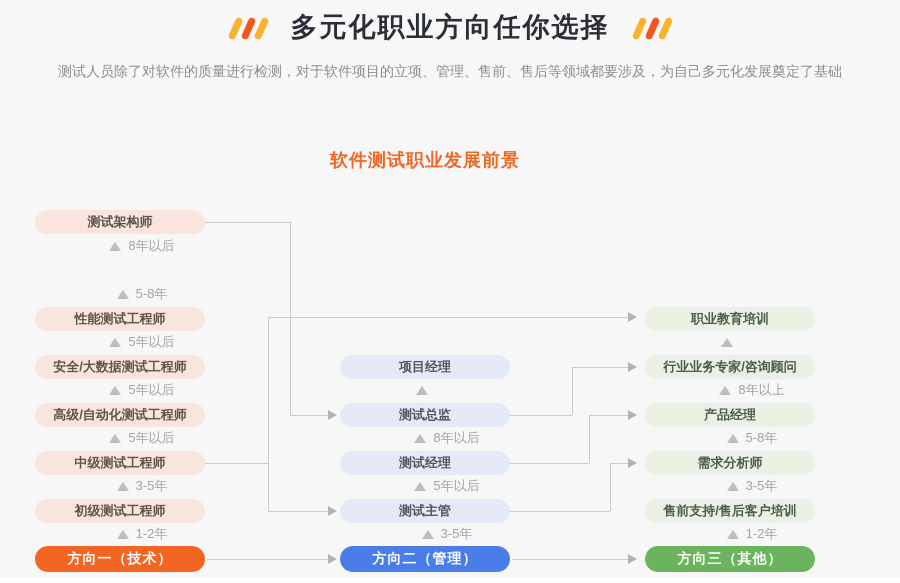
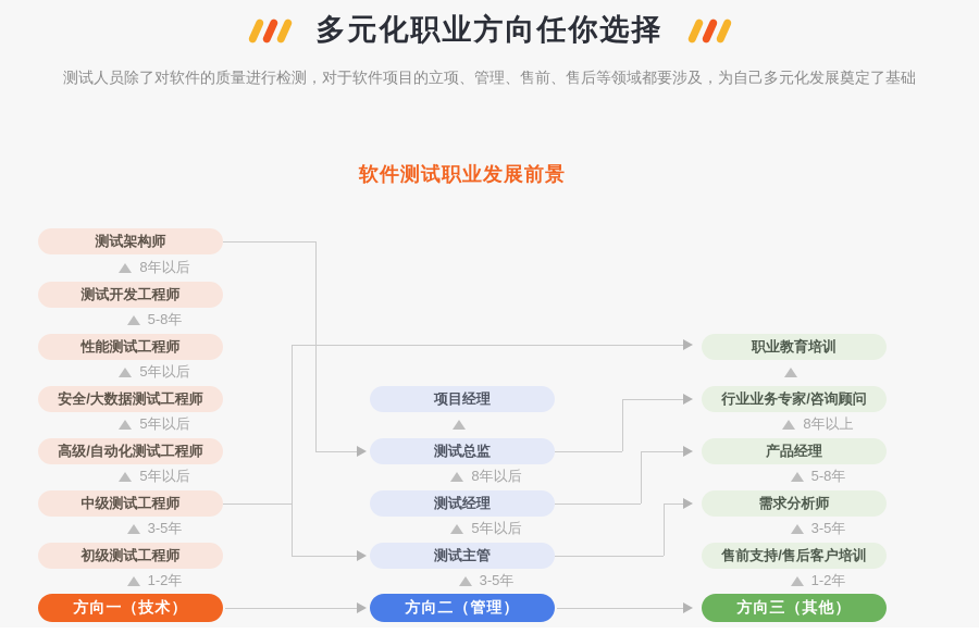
  多元化职业方向任你选择
  测试人员除了对软件的质量进行检测，对于软件项目的立项、管理、售前、售后等领域都要涉及，为自己多元化发展奠定了基础
  软件测试职业发展前景
  测试架构师
  8年以后
+ 测试开发工程师
  5-8年
  性能测试工程师
  5年以后
  安全/大数据测试工程师
  5年以后
  高级/自动化测试工程师
  5年以后
  中级测试工程师
  3-5年
  初级测试工程师
  1-2年
  方向一（技术）
  项目经理
  测试总监
  8年以后
  测试经理
  5年以后
  测试主管
  3-5年
  方向二（管理）
  职业教育培训
  行业业务专家/咨询顾问
  8年以上
  产品经理
  5-8年
  需求分析师
  3-5年
  售前支持/售后客户培训
  1-2年
  方向三（其他）
